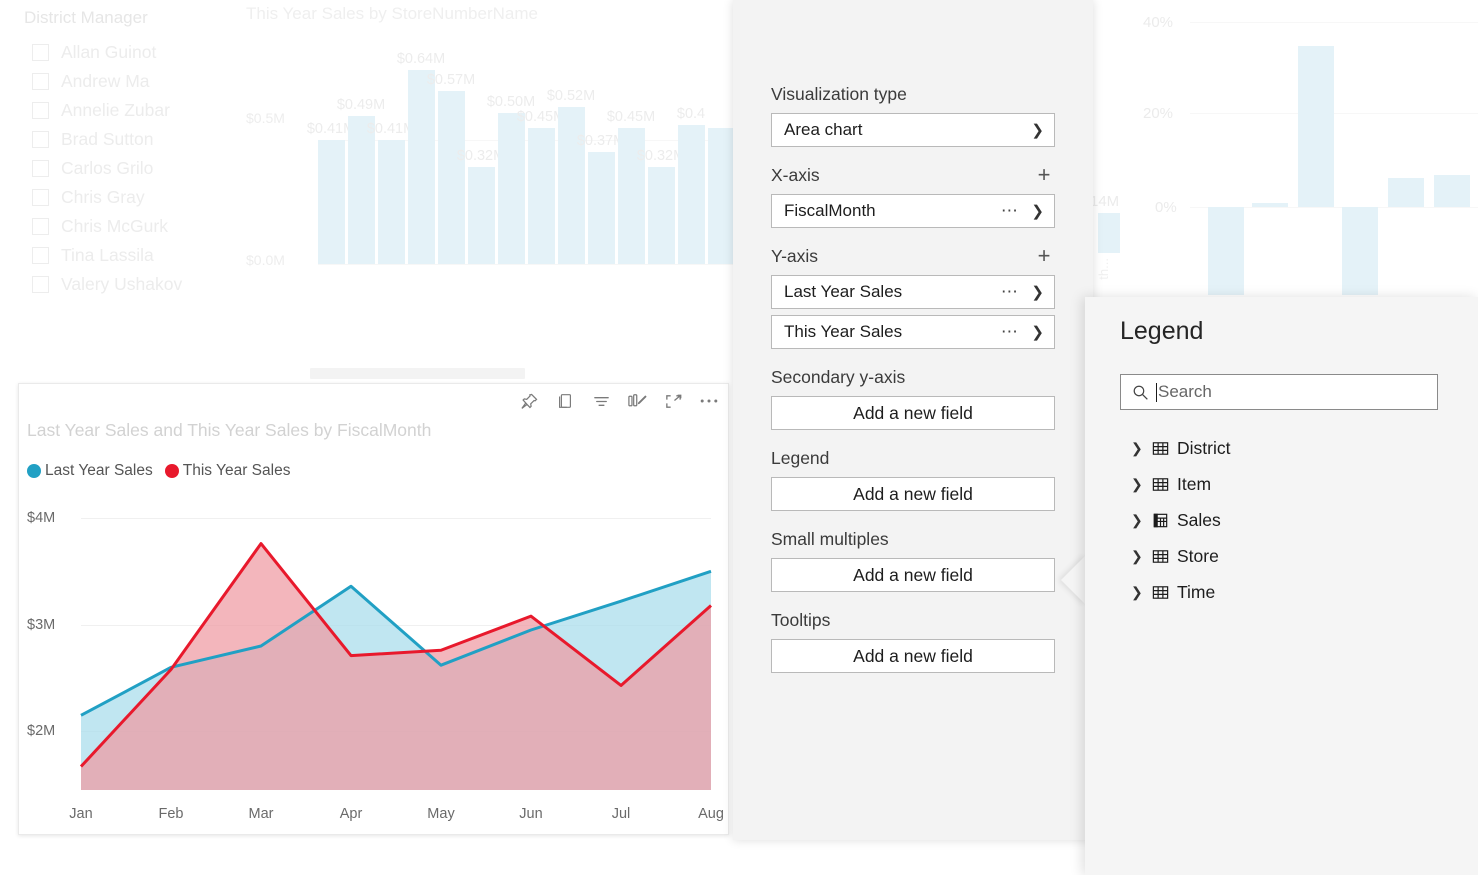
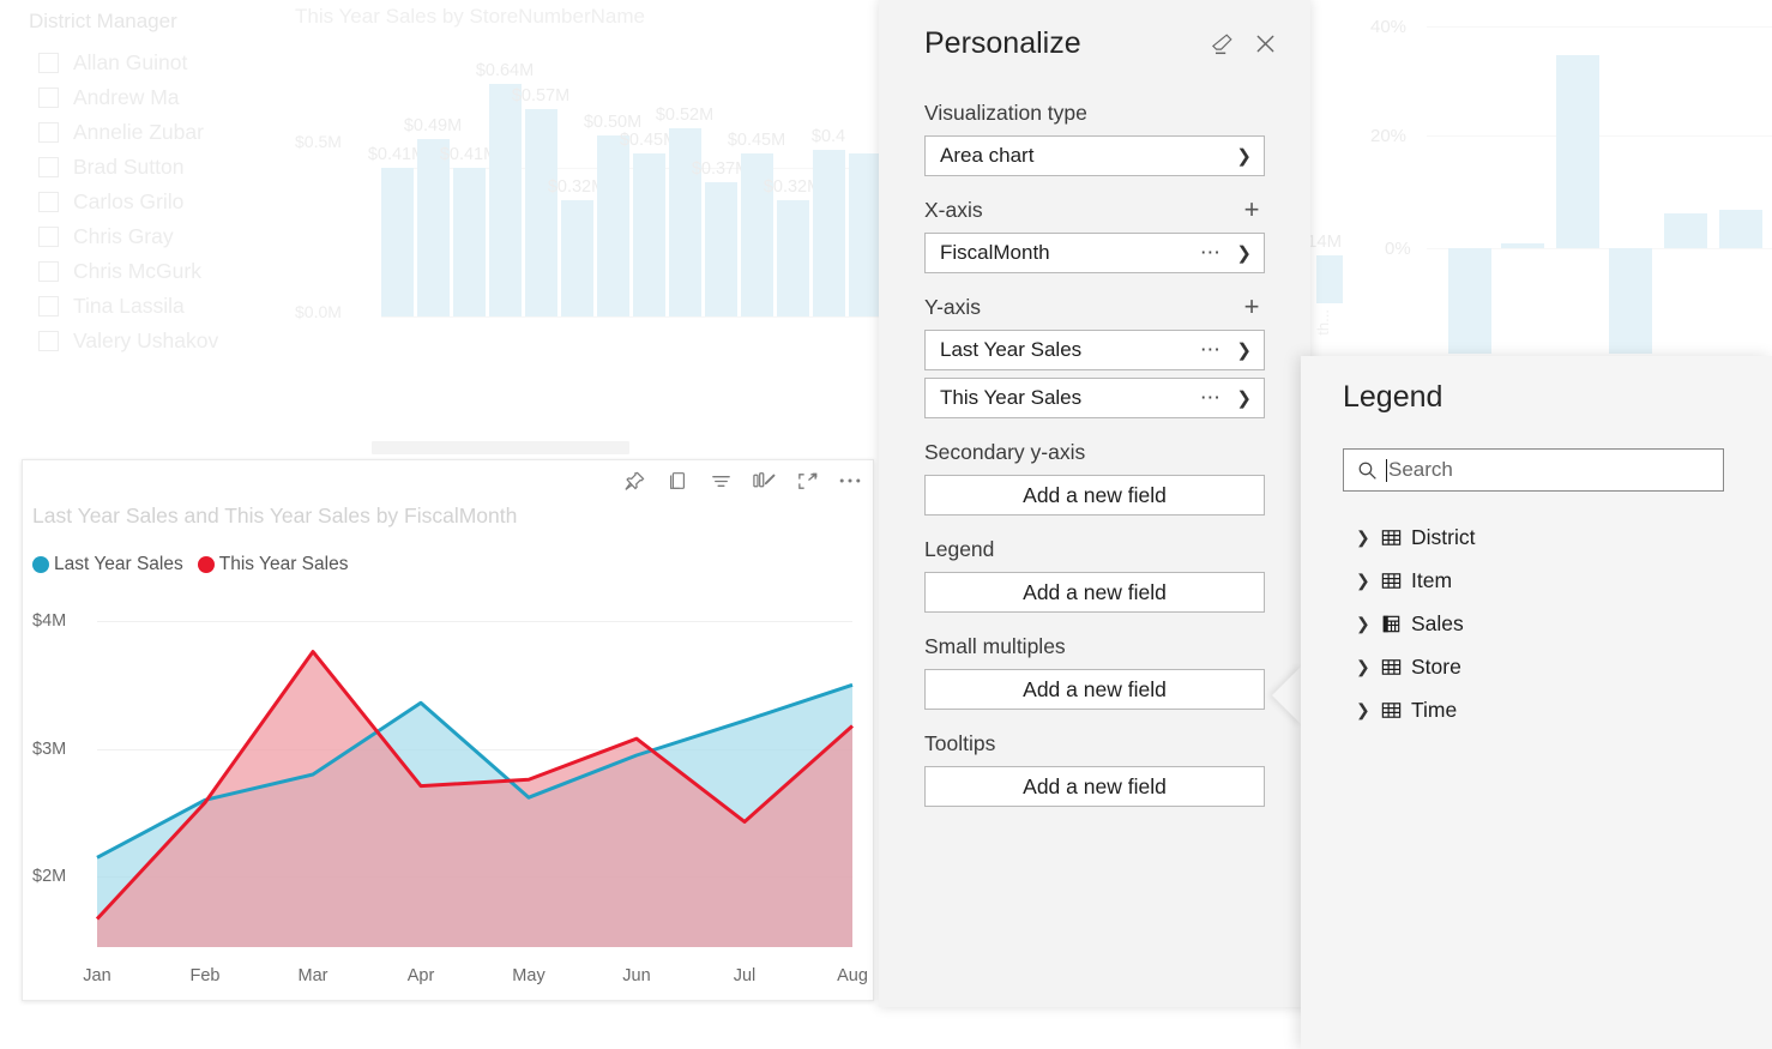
  District Manager
  $0.41
  $0.57M
  $0.32
  $0.45
  $0.37
  $0.32
  14M
  Last Year Sales and This Year Sales by FiscalMonth
  Last Year Sales
  This Year Sales
  $2M
  $3M
  $4M
  Jan
  Feb
  Mar
  Apr
  May
  Jun
  Jul
  Aug
+ Personalize
  Visualization type
  Area chart
  ❯
  X-axis
  +
  FiscalMonth
  ⋯
  ❯
  Y-axis
  +
  Last Year Sales
  ⋯
  ❯
  This Year Sales
  ⋯
  ❯
  Secondary y-axis
  Add a new field
  Legend
  Add a new field
  Small multiples
  Add a new field
  Tooltips
  Add a new field
  Legend
  Search
  ❯
  District
  ❯
  Item
  ❯
  Sales
  ❯
  Store
  ❯
  Time
